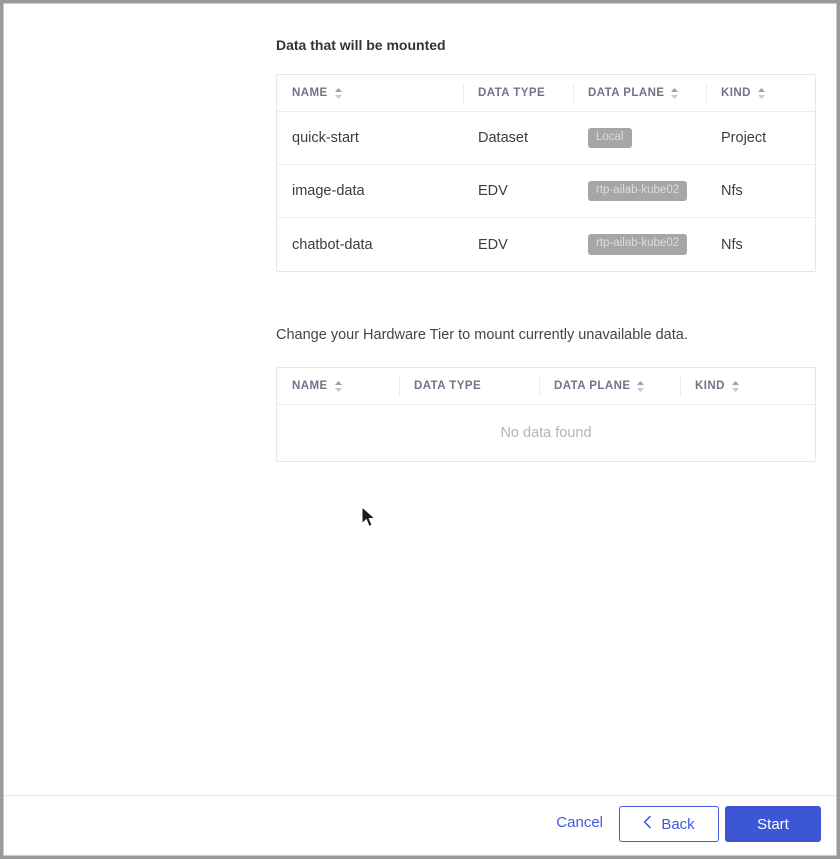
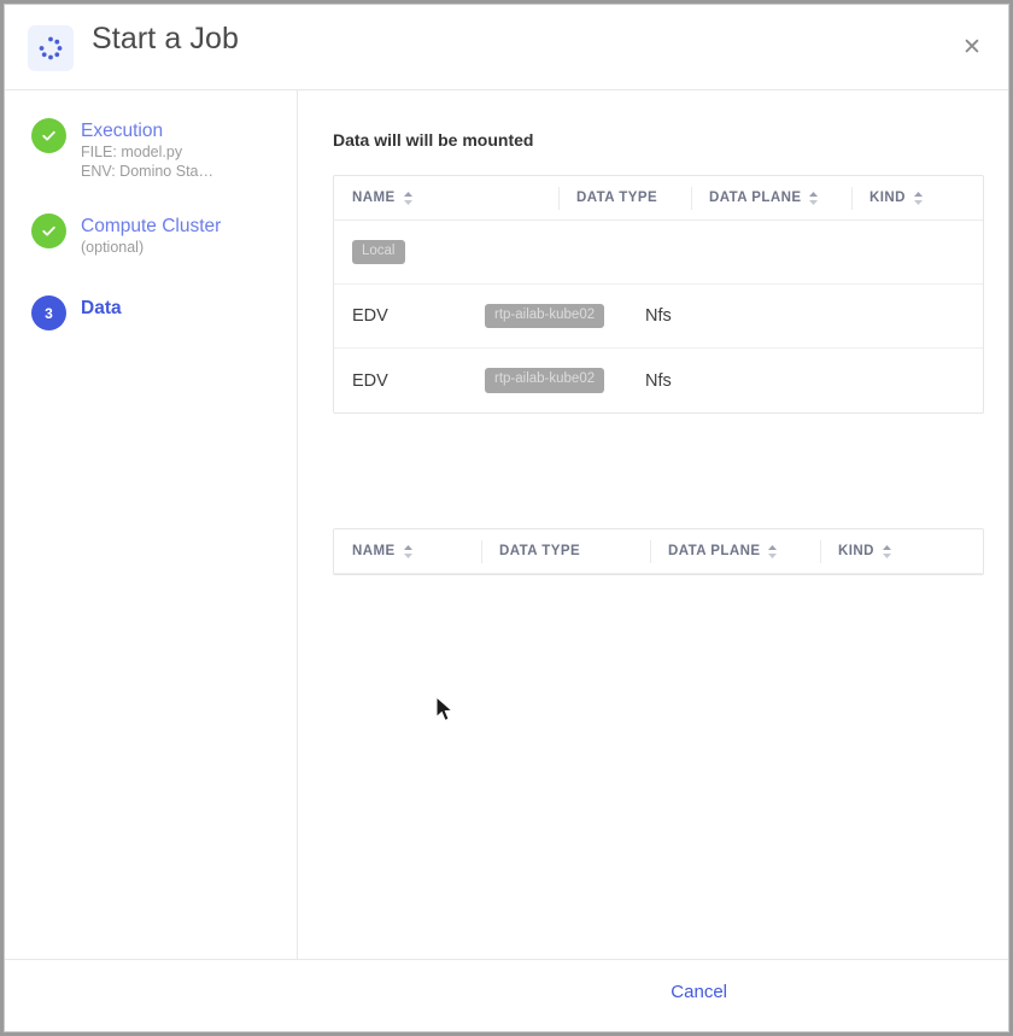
+ Start a Job
+ ✕
+ Execution
+ FILE: model.py
+ ENV: Domino Sta…
+ Compute Cluster
+ (optional)
+ 3
+ Data
- Data that will be mounted
+ Data will will be mounted
  NAME
  DATA TYPE
  DATA PLANE
  KIND
- quick-start
- Dataset
  Local
- Project
- image-data
  EDV
  rtp-ailab-kube02
  Nfs
- chatbot-data
  EDV
  rtp-ailab-kube02
  Nfs
- Change your Hardware Tier to mount currently unavailable data.
  NAME
  DATA TYPE
  DATA PLANE
  KIND
- No data found
  Cancel
- Back
- Start
